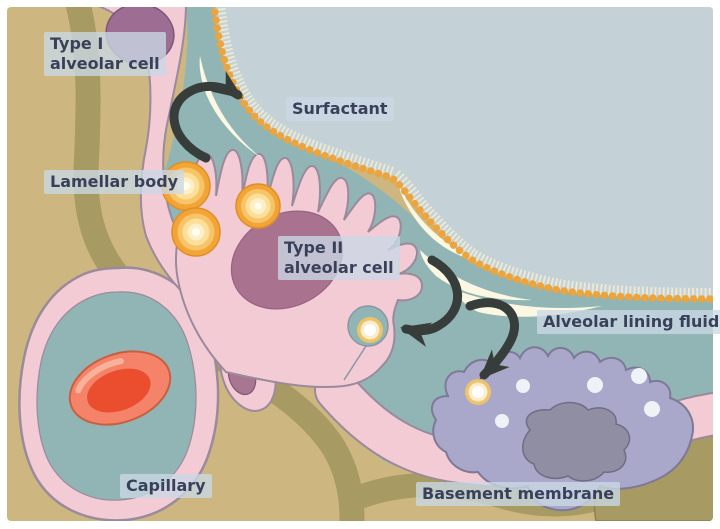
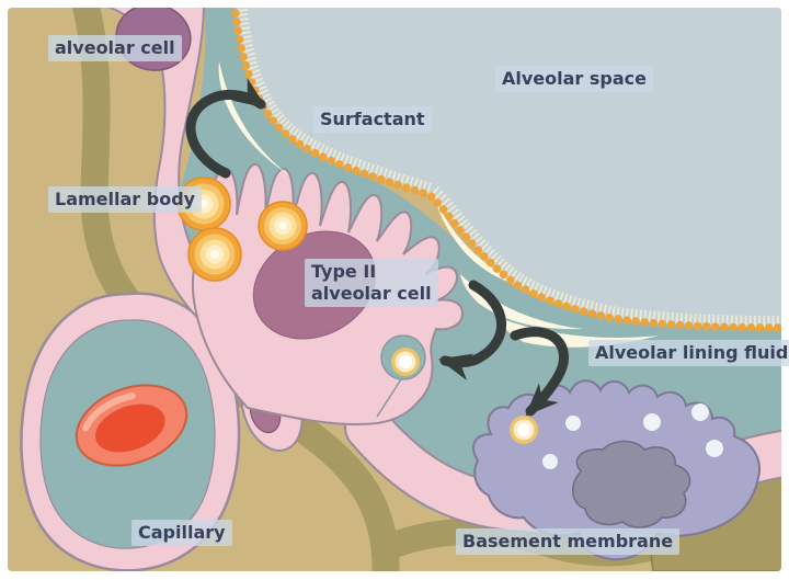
- Type I
  alveolar cell
+ Alveolar space
  Surfactant
  Lamellar body
  Type II
  alveolar cell
  Alveolar lining fluid
  Capillary
  Basement membrane
